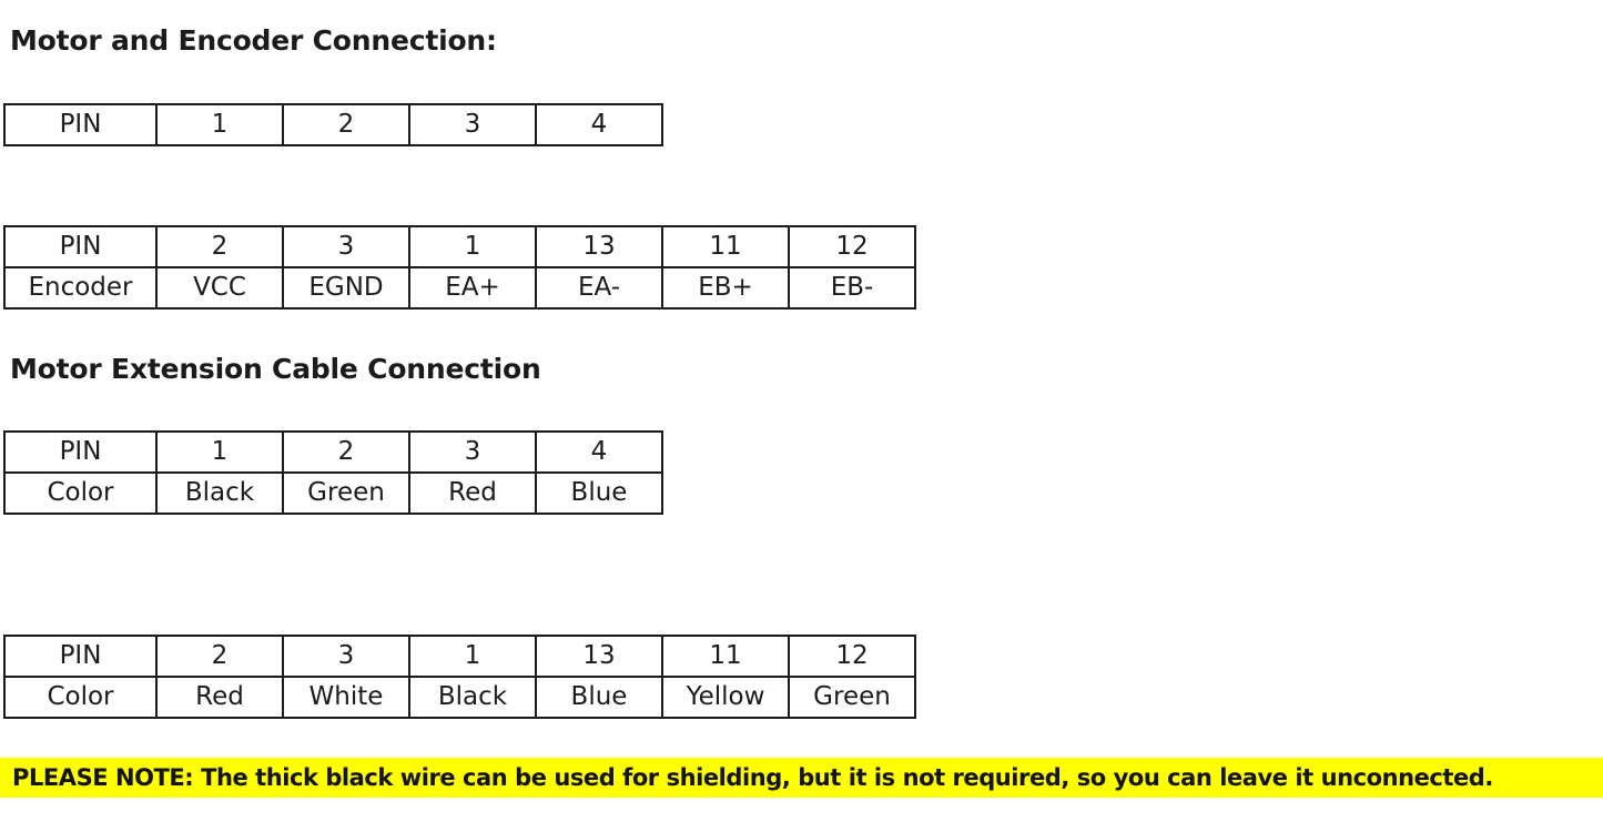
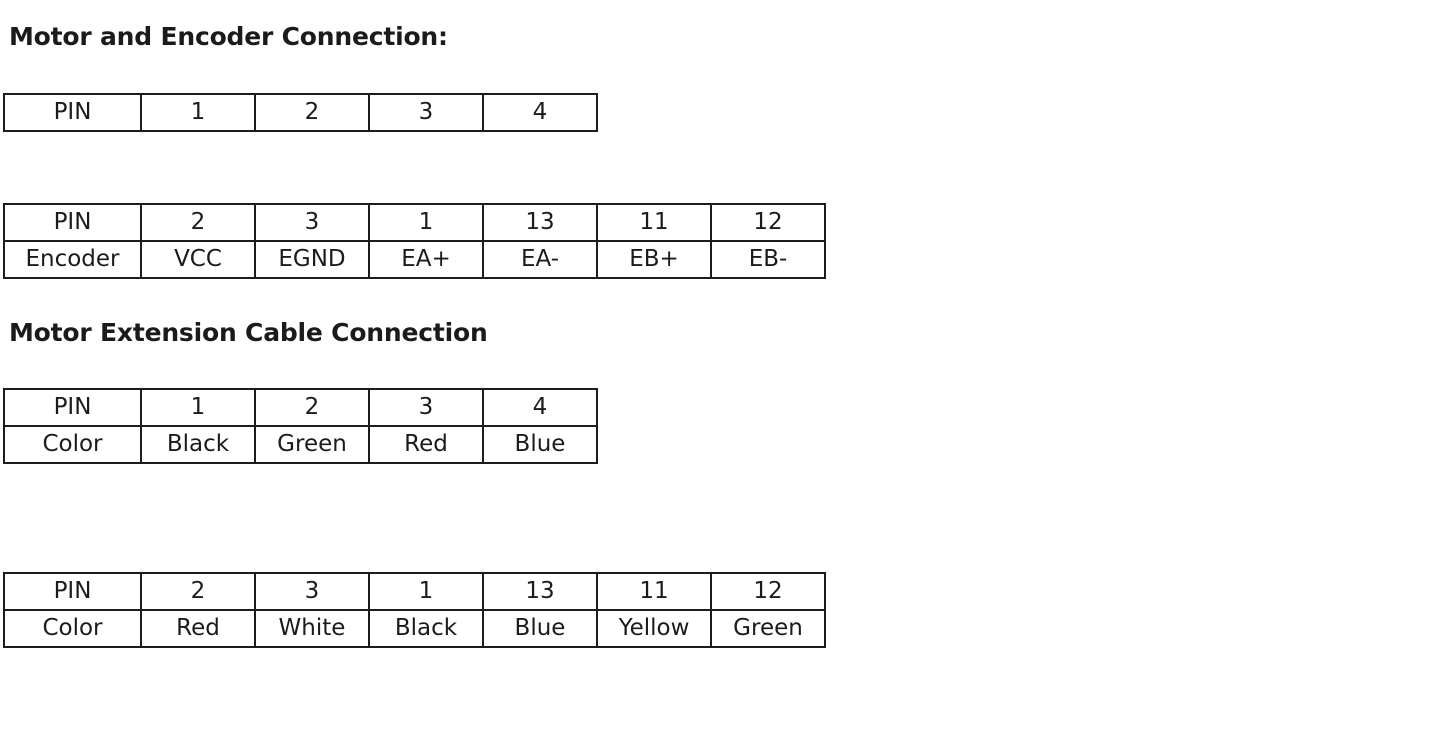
  Motor and Encoder Connection:
  PIN	1	2	3	4
  PIN	2	3	1	13	11	12
  Encoder	VCC	EGND	EA+	EA-	EB+	EB-
  Motor Extension Cable Connection
  PIN	1	2	3	4
  Color	Black	Green	Red	Blue
  PIN	2	3	1	13	11	12
  Color	Red	White	Black	Blue	Yellow	Green
- PLEASE NOTE: The thick black wire can be used for shielding, but it is not required, so you can leave it unconnected.
